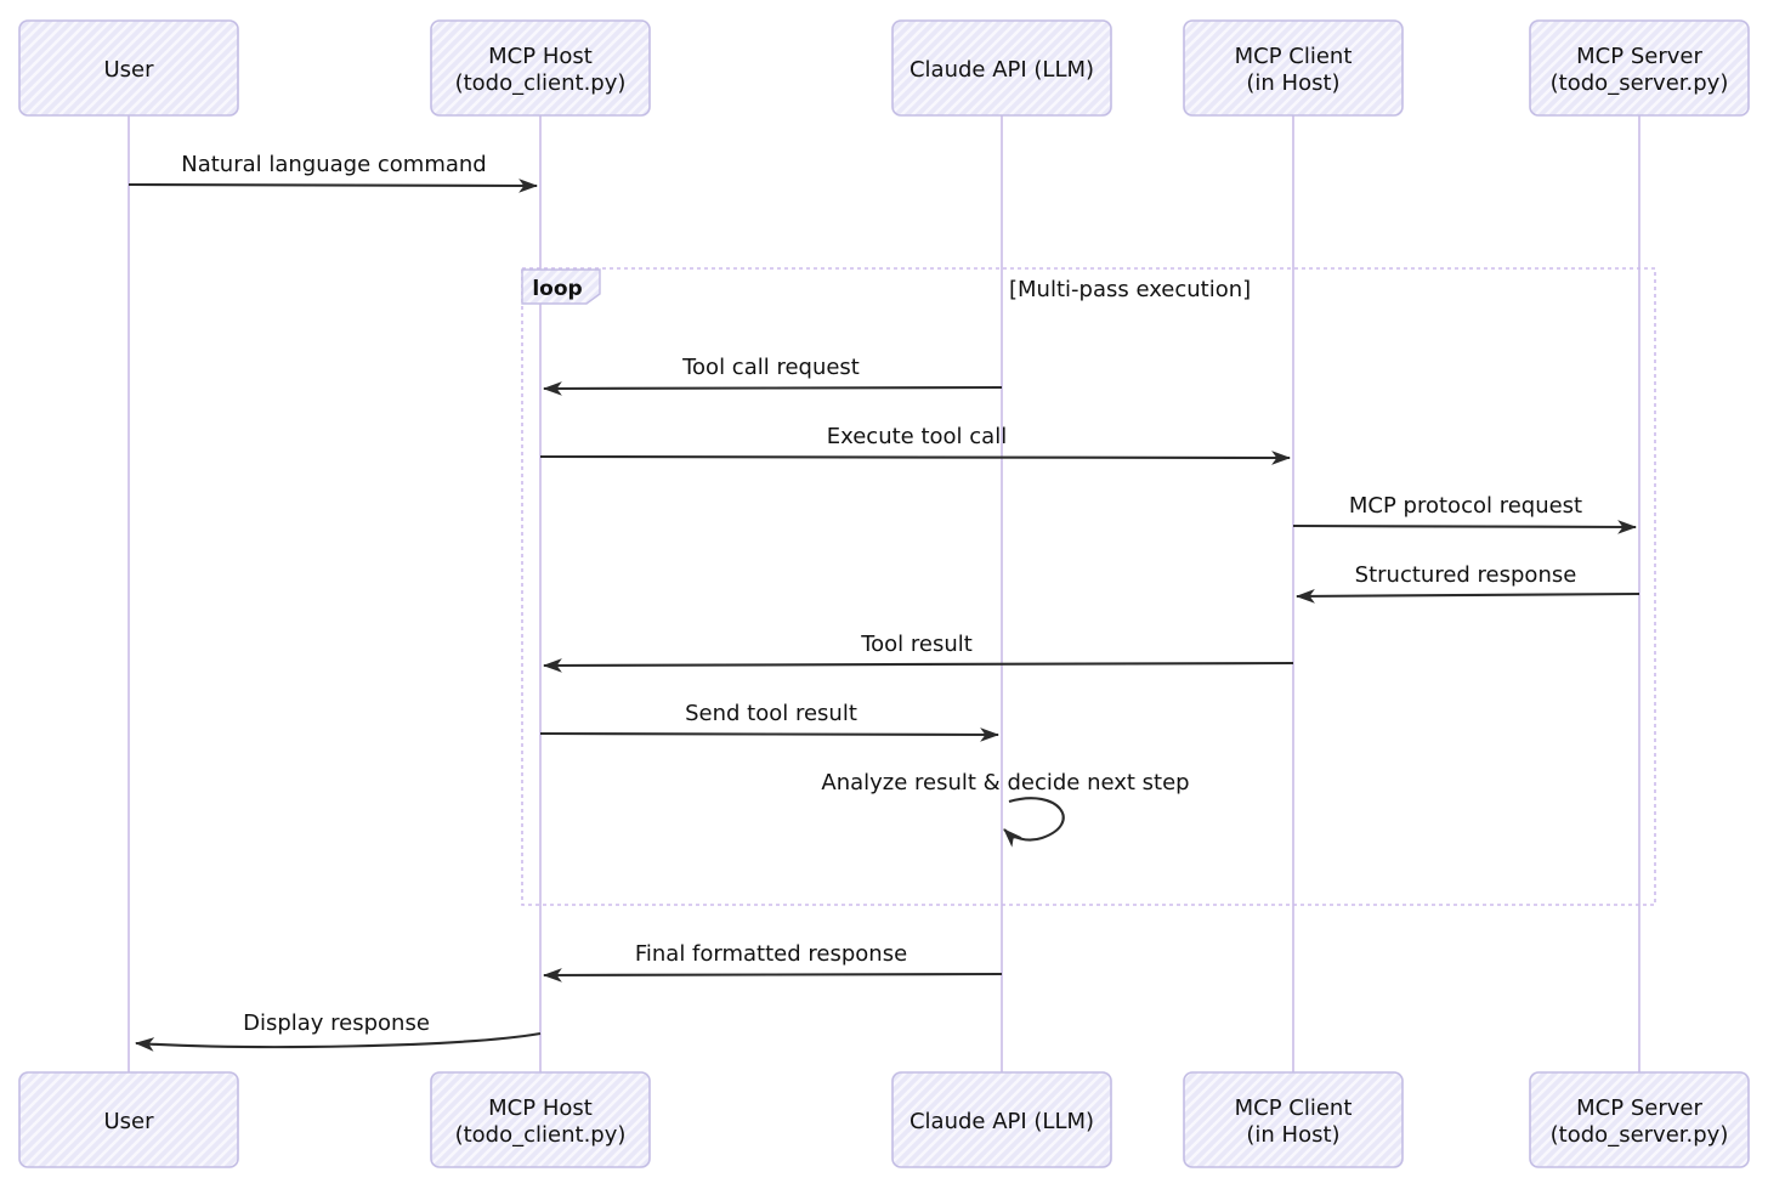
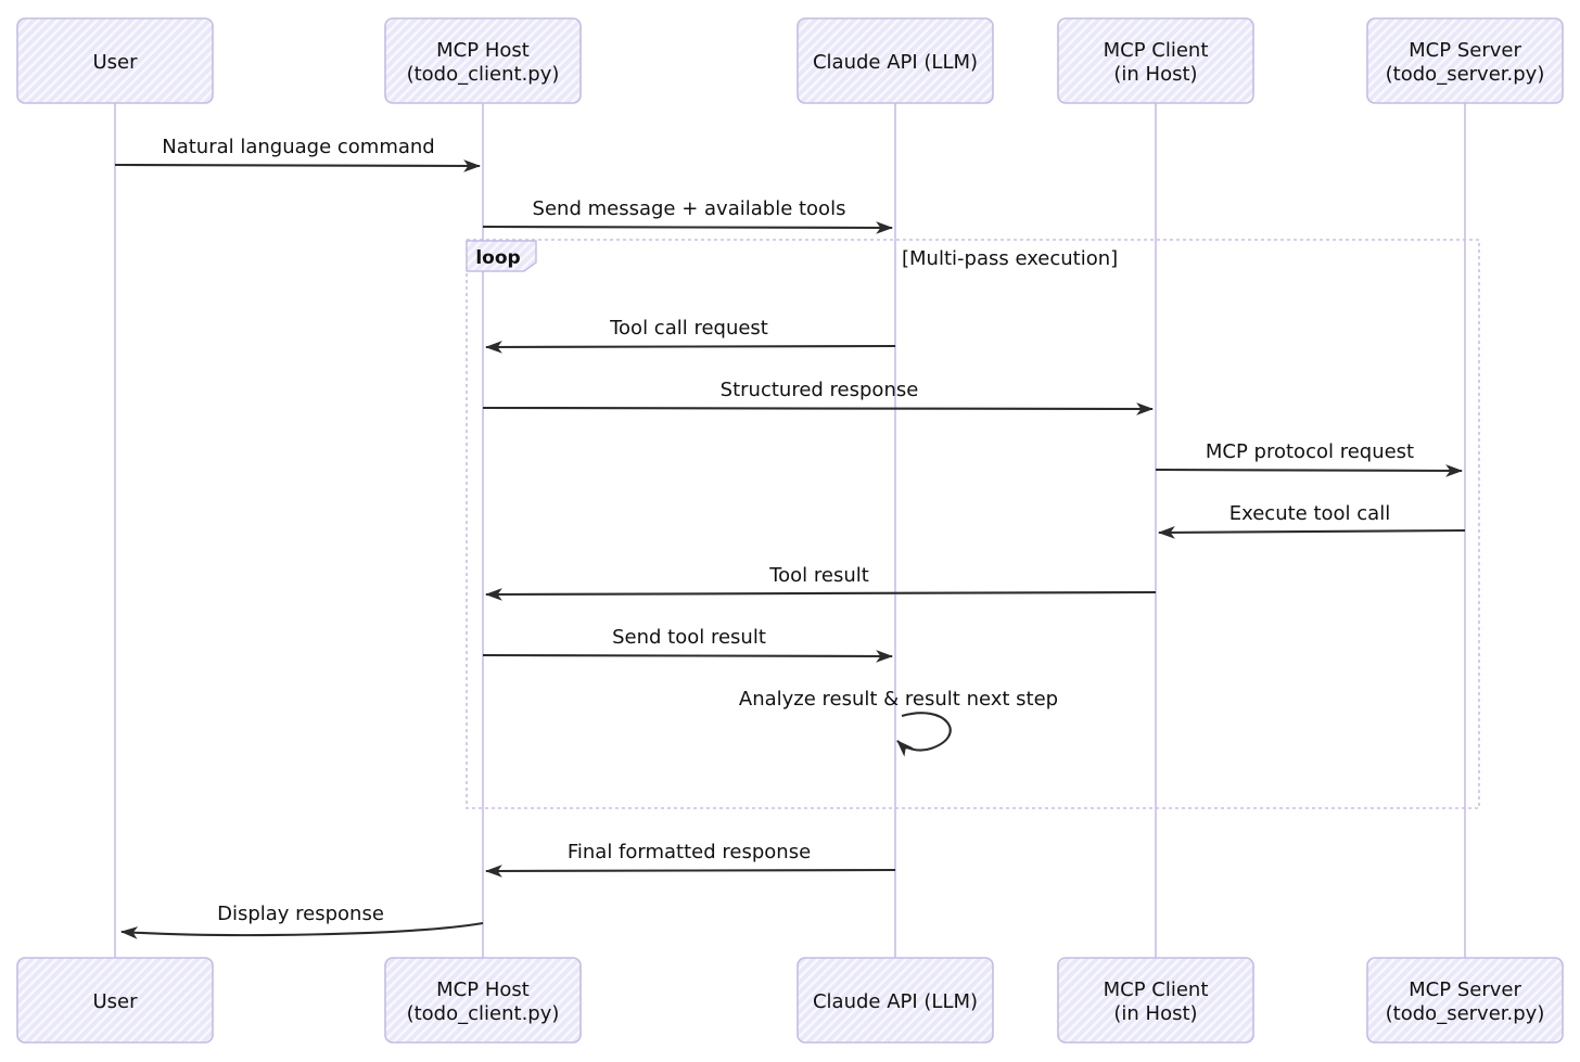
  loop
  [Multi-pass execution]
  Natural language command
+ Send message + available tools
  Tool call request
- Execute tool call
+ Structured response
  MCP protocol request
- Structured response
+ Execute tool call
  Tool result
  Send tool result
- Analyze result & decide next step
+ Analyze result & result next step
  Final formatted response
  Display response
  User
  MCP Host
  (todo_client.py)
  Claude API (LLM)
  MCP Client
  (in Host)
  MCP Server
  (todo_server.py)
  User
  MCP Host
  (todo_client.py)
  Claude API (LLM)
  MCP Client
  (in Host)
  MCP Server
  (todo_server.py)
